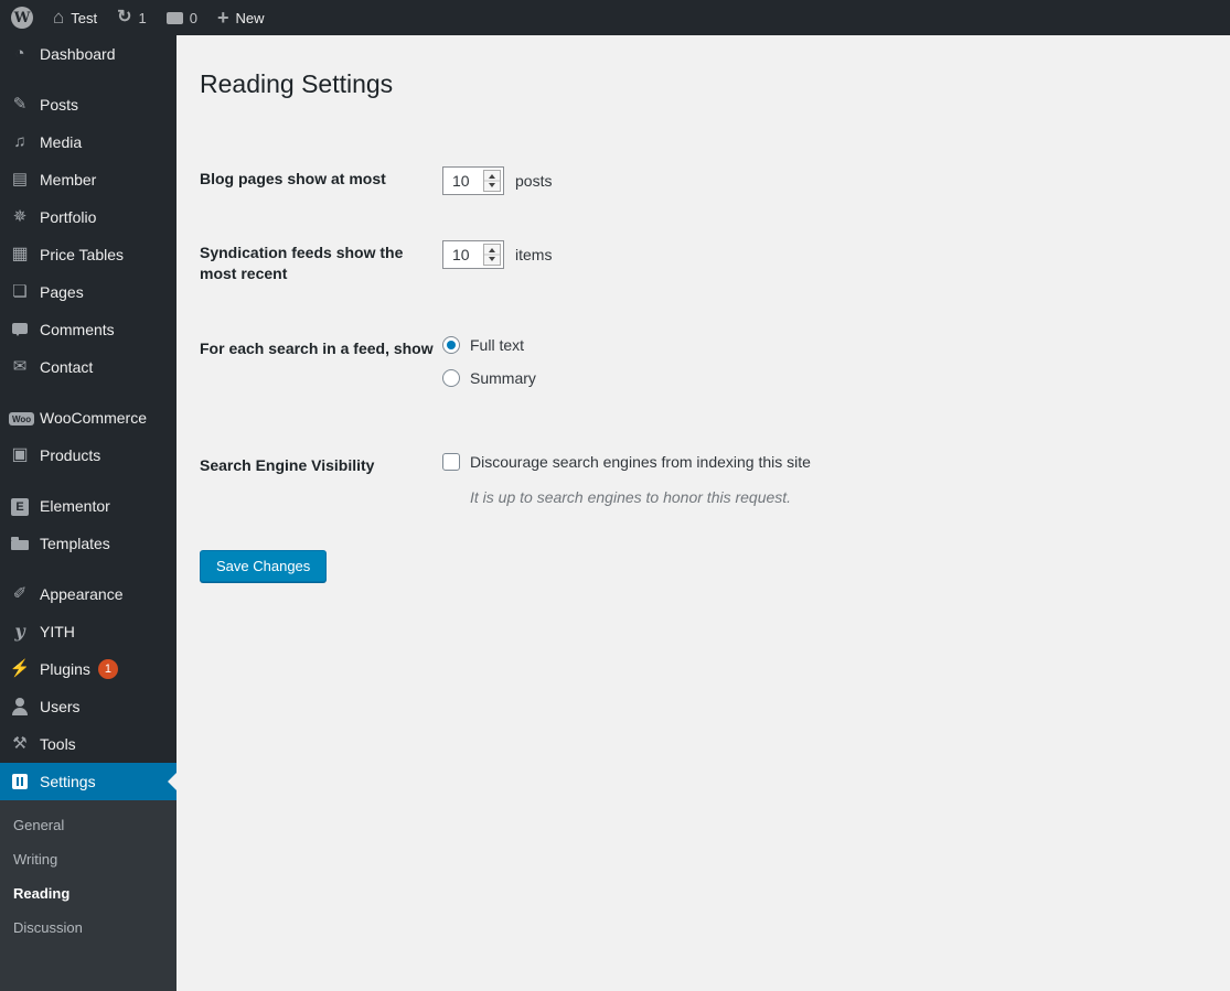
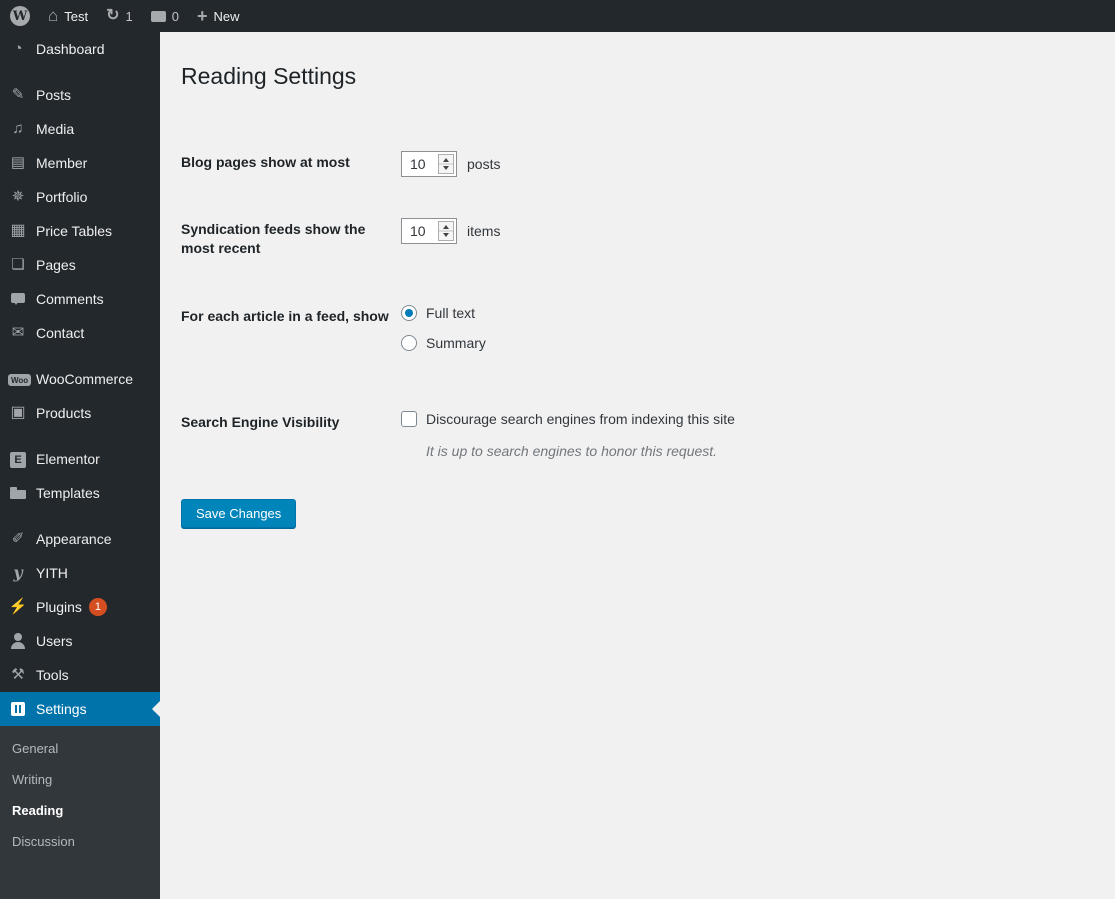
  Test
  1
  0
  New
  Dashboard
  Posts
  Media
  Member
  Portfolio
  Price Tables
  Pages
  Comments
  Contact
  WooCommerce
  Products
  Elementor
  Templates
  Appearance
  YITH
  Plugins
  1
  Users
  Tools
  Settings
  General
  Writing
  Reading
  Discussion
  Reading Settings
  Blog pages show at most
  10
  posts
  Syndication feeds show the most recent
  10
  items
- For each search in a feed, show
+ For each article in a feed, show
  Full text
  Summary
  Search Engine Visibility
  Discourage search engines from indexing this site
  It is up to search engines to honor this request.
  Save Changes
